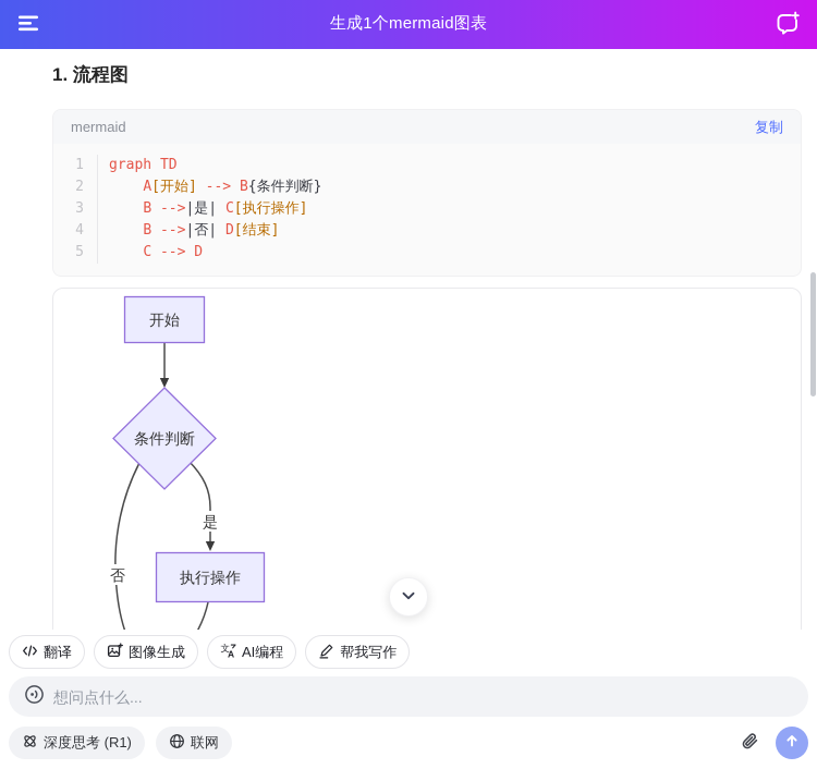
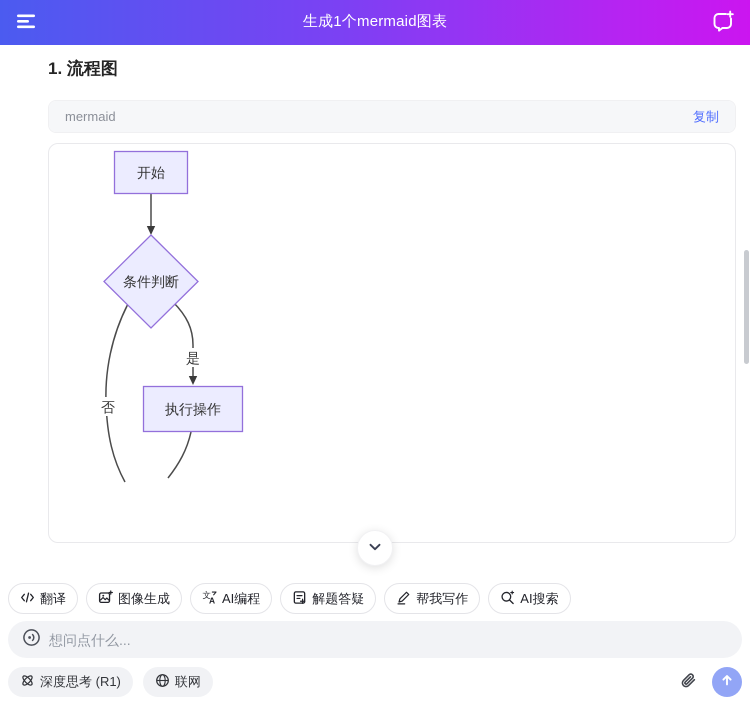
  生成1个mermaid图表
  1. 流程图
  mermaid
  复制
- 1
- graph TD
- 2
- A[开始] --> B{条件判断}
- 3
- B -->|是| C[执行操作]
- 4
- B -->|否| D[结束]
- 5
- C --> D
  开始
  条件判断
  执行操作
  是
  否
  翻译
  图像生成
  文
  A
  AI编程
+ 解题答疑
  帮我写作
+ AI搜索
  想问点什么...
  深度思考 (R1)
  联网
